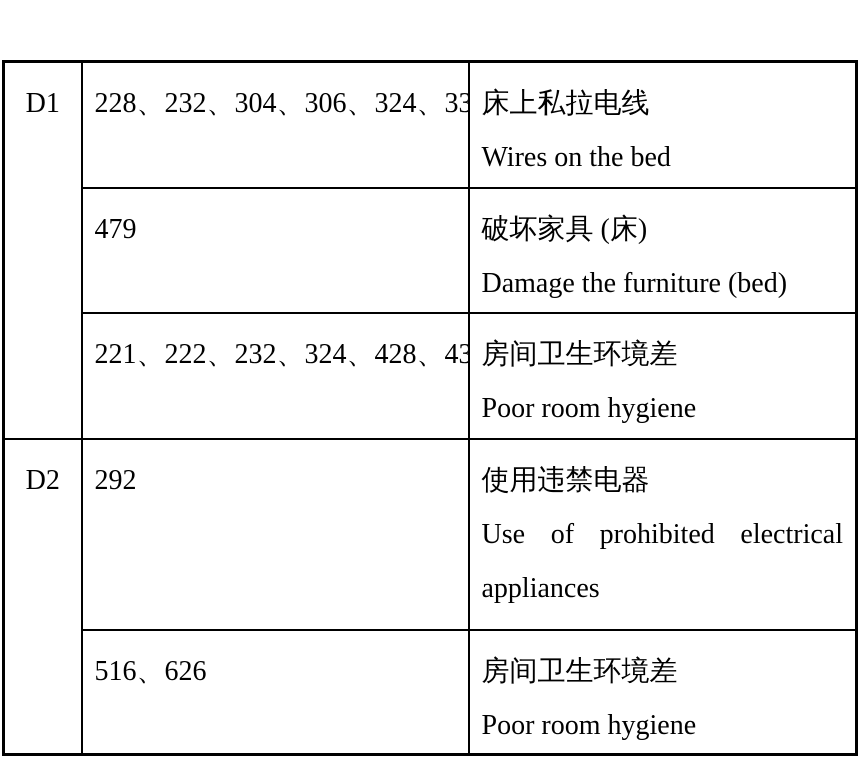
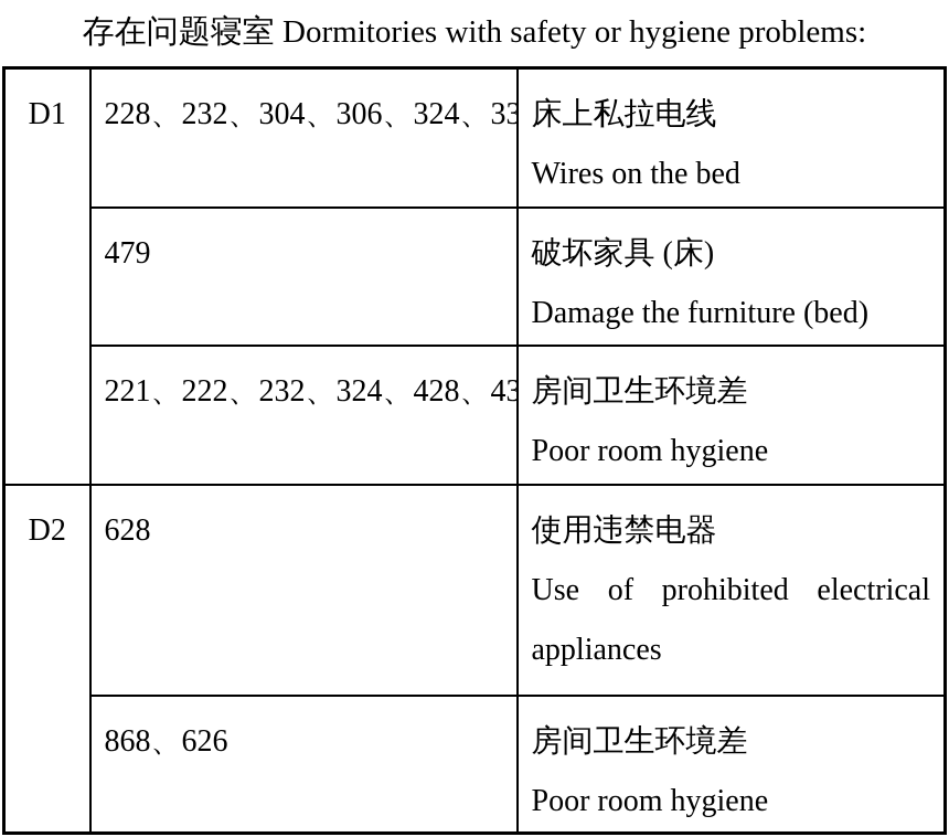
+ 存在问题寝室 Dormitories with safety or hygiene problems:
  D1	228、232、304、306、324、33	床上私拉电线 Wires on the bed
  479	破坏家具 (床) Damage the furniture (bed)
  221、222、232、324、428、43	房间卫生环境差 Poor room hygiene
- D2	292	使用违禁电器 Use of prohibited electrical appliances
+ D2	628	使用违禁电器 Use of prohibited electrical appliances
- 516、626	房间卫生环境差 Poor room hygiene
+ 868、626	房间卫生环境差 Poor room hygiene
